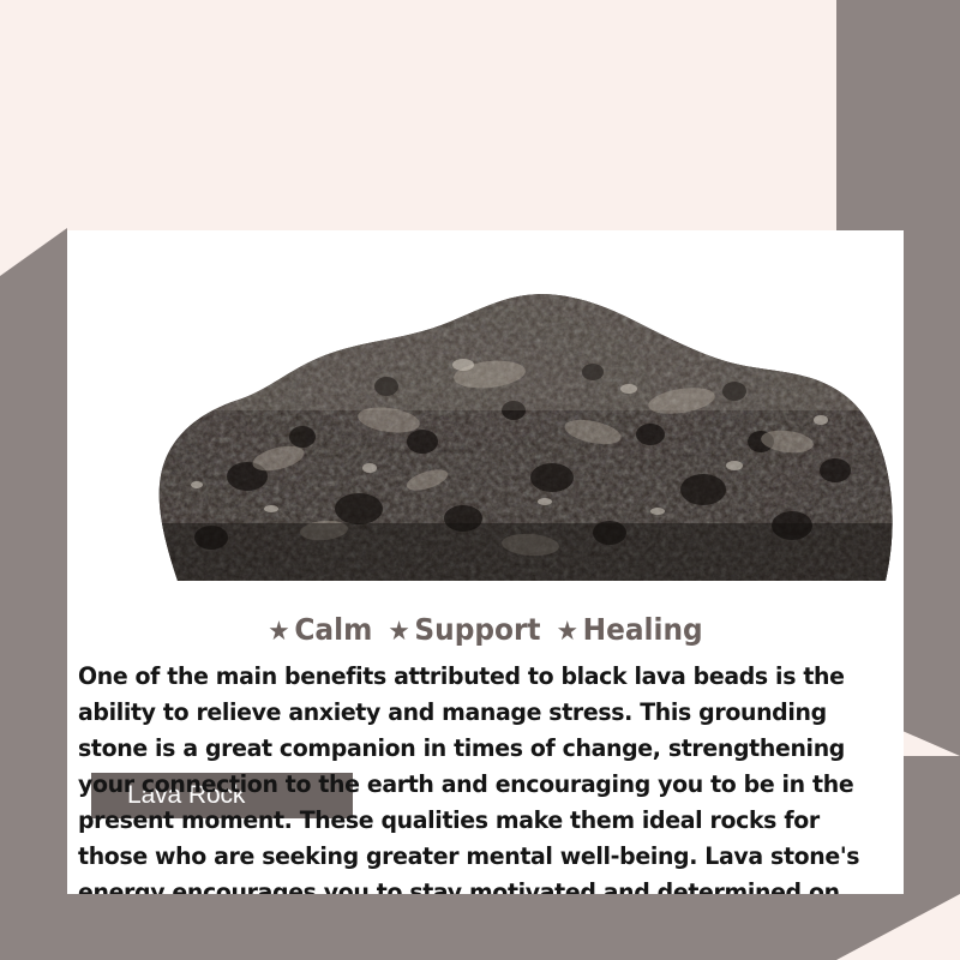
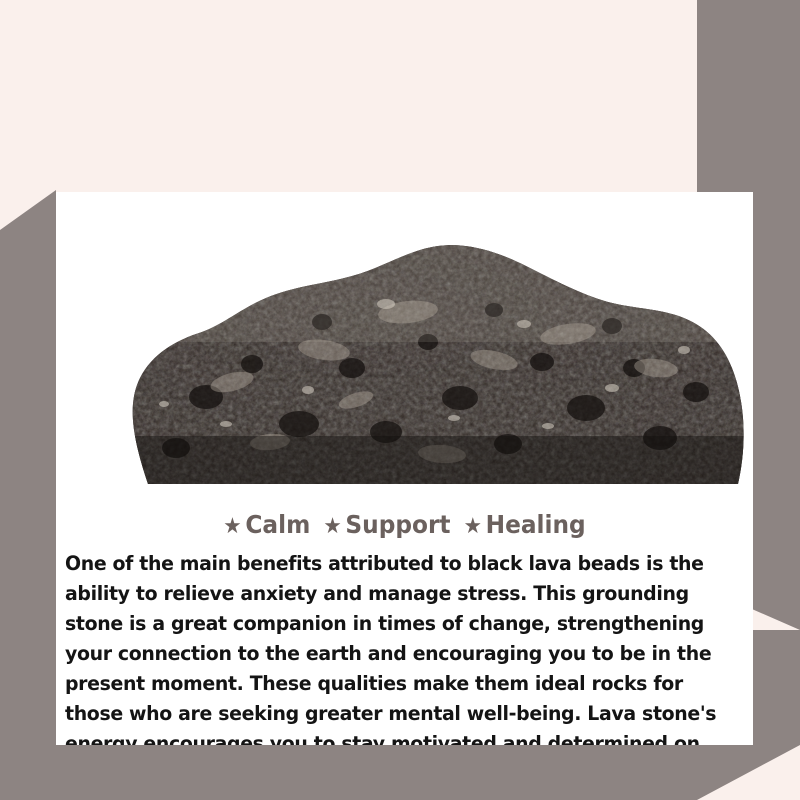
- Lava Rock
  ★ Calm ★ Support ★ Healing
  One of the main benefits attributed to black lava beads is the ability to relieve anxiety and manage stress. This grounding stone is a great companion in times of change, strengthening your connection to the earth and encouraging you to be in the present moment. These qualities make them ideal rocks for those who are seeking greater mental well-being. Lava stone's energy encourages you to stay motivated and determined on
